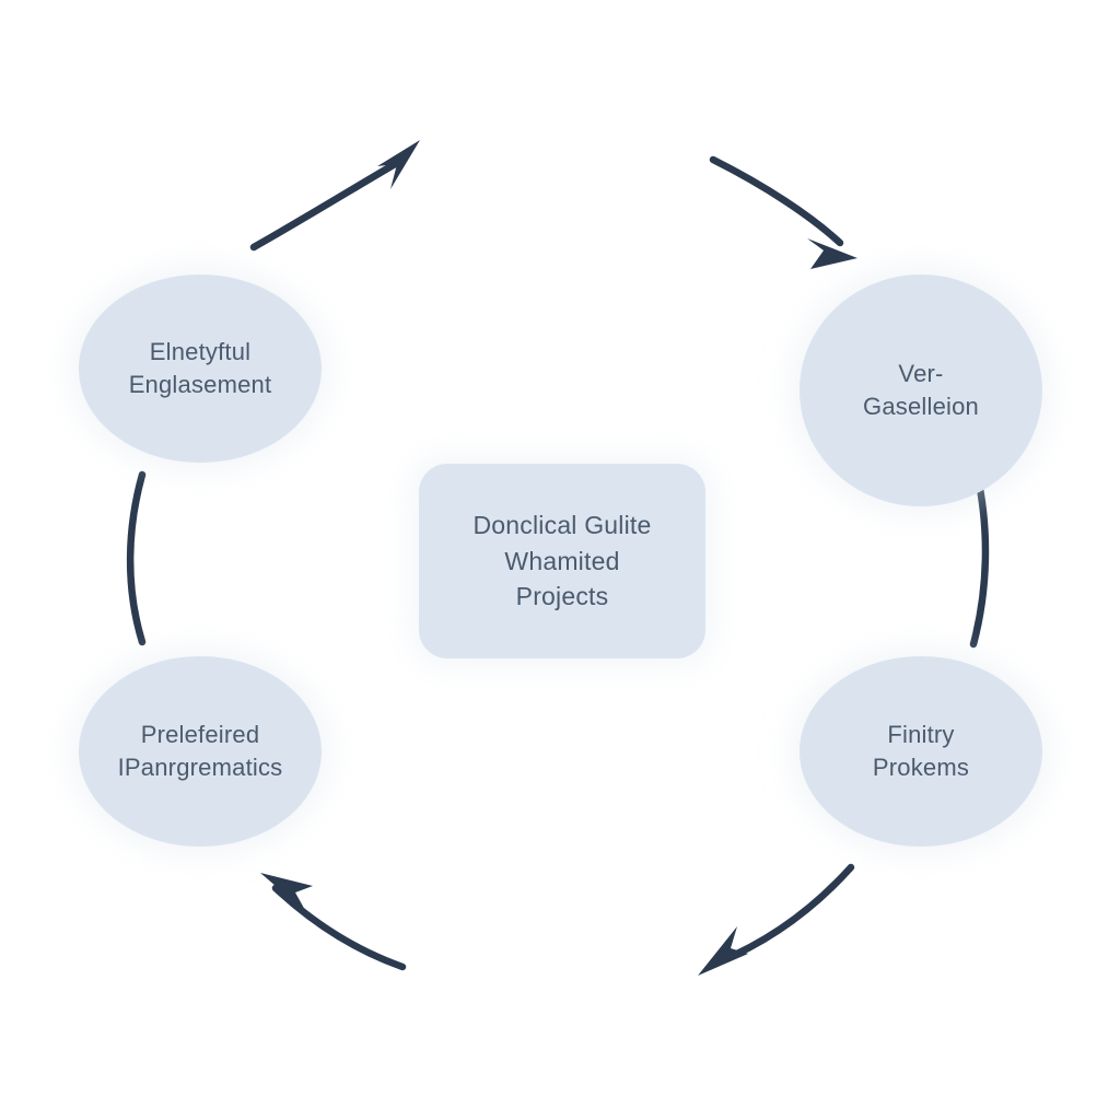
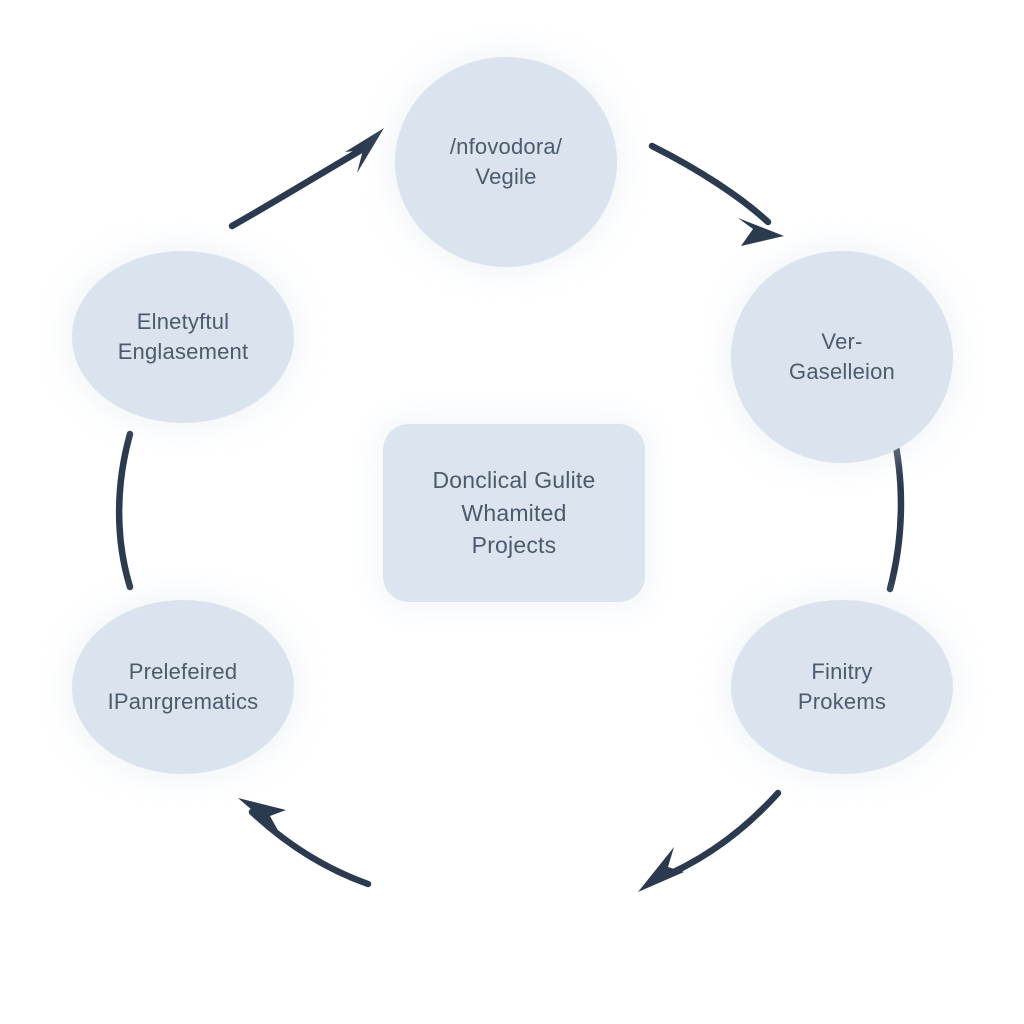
+ /nfovodora/
+ Vegile
  Ver-
  Gaselleion
  Finitry
  Prokems
  Prelefeired
  IPanrgrematics
  Elnetyftul
  Englasement
  Donclical Gulite
  Whamited
  Projects
